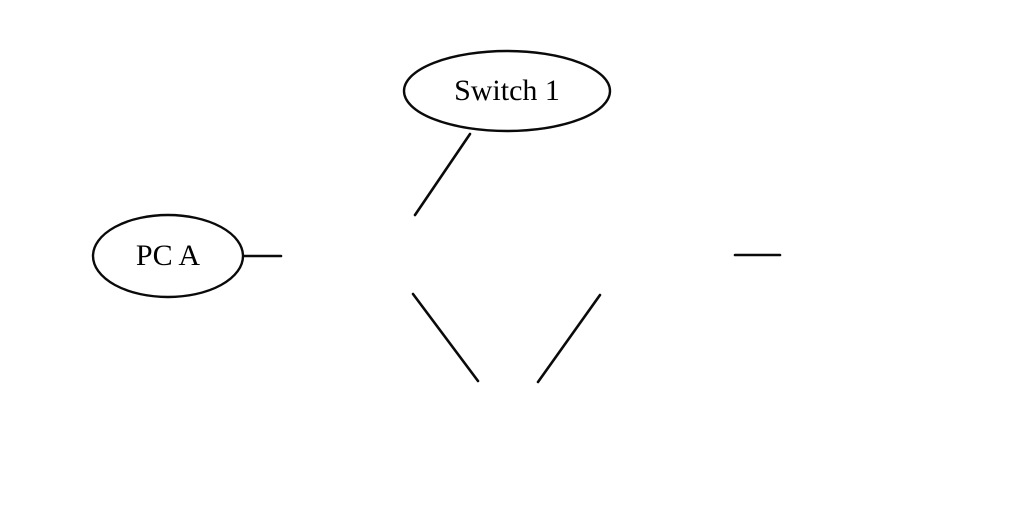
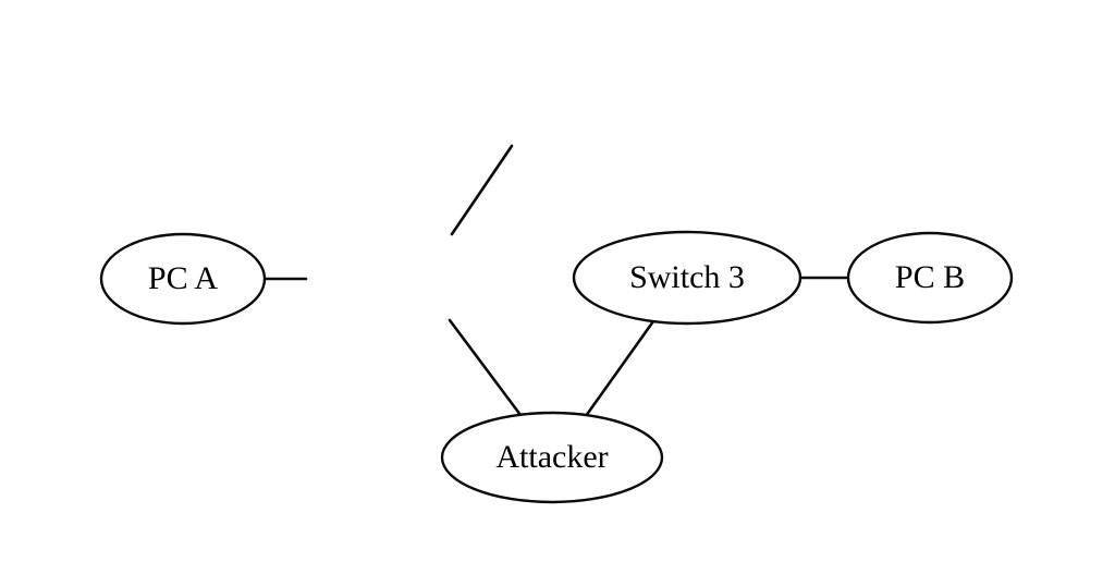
- Switch 1
  PC A
+ Switch 3
+ PC B
+ Attacker
